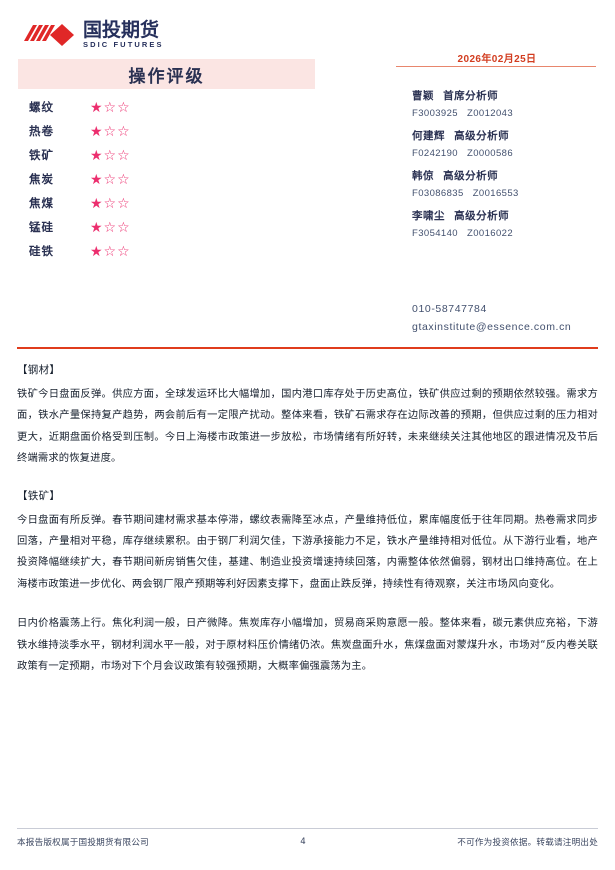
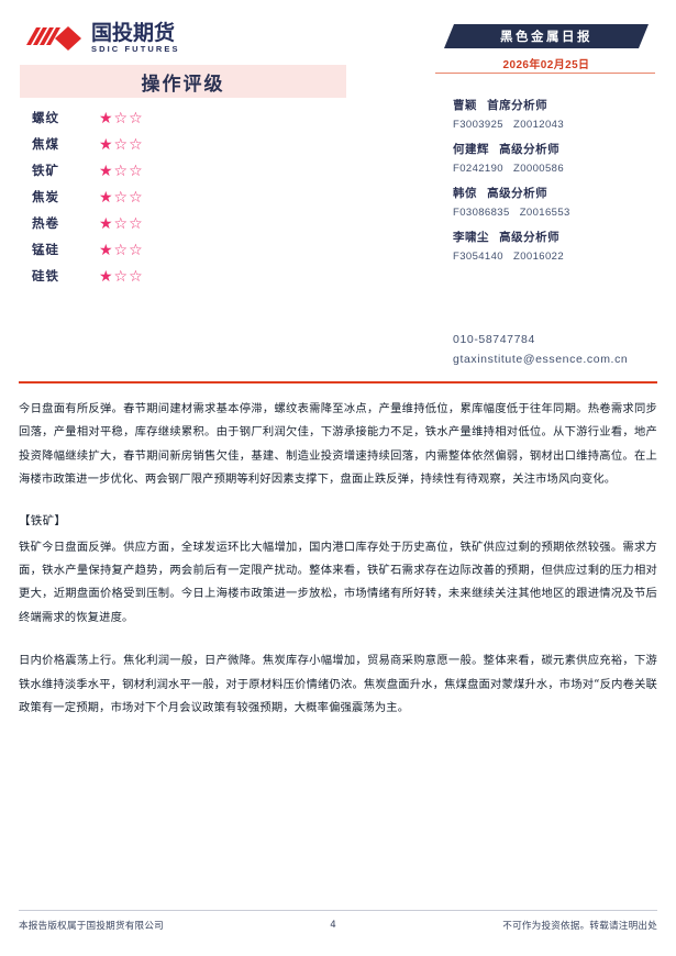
  国投期货
  SDIC FUTURES
  操作评级
  螺纹
  ★☆☆
- 热卷
+ 焦煤
  ★☆☆
  铁矿
  ★☆☆
  焦炭
  ★☆☆
- 焦煤
+ 热卷
  ★☆☆
  锰硅
  ★☆☆
  硅铁
  ★☆☆
+ 黑色金属日报
  2026年02月25日
  曹颖 首席分析师
  F3003925 Z0012043
  何建辉 高级分析师
  F0242190 Z0000586
  韩倞 高级分析师
  F03086835 Z0016553
  李啸尘 高级分析师
  F3054140 Z0016022
  010-58747784
  gtaxinstitute@essence.com.cn
- 【钢材】
- 铁矿今日盘面反弹。供应方面，全球发运环比大幅增加，国内港口库存处于历史高位，铁矿供应过剩的预期依然较强。需求方面，铁水产量保持复产趋势，两会前后有一定限产扰动。整体来看，铁矿石需求存在边际改善的预期，但供应过剩的压力相对更大，近期盘面价格受到压制。今日上海楼市政策进一步放松，市场情绪有所好转，未来继续关注其他地区的跟进情况及节后终端需求的恢复进度。
+ 今日盘面有所反弹。春节期间建材需求基本停滞，螺纹表需降至冰点，产量维持低位，累库幅度低于往年同期。热卷需求同步回落，产量相对平稳，库存继续累积。由于钢厂利润欠佳，下游承接能力不足，铁水产量维持相对低位。从下游行业看，地产投资降幅继续扩大，春节期间新房销售欠佳，基建、制造业投资增速持续回落，内需整体依然偏弱，钢材出口维持高位。在上海楼市政策进一步优化、两会钢厂限产预期等利好因素支撑下，盘面止跌反弹，持续性有待观察，关注市场风向变化。
  【铁矿】
- 今日盘面有所反弹。春节期间建材需求基本停滞，螺纹表需降至冰点，产量维持低位，累库幅度低于往年同期。热卷需求同步回落，产量相对平稳，库存继续累积。由于钢厂利润欠佳，下游承接能力不足，铁水产量维持相对低位。从下游行业看，地产投资降幅继续扩大，春节期间新房销售欠佳，基建、制造业投资增速持续回落，内需整体依然偏弱，钢材出口维持高位。在上海楼市政策进一步优化、两会钢厂限产预期等利好因素支撑下，盘面止跌反弹，持续性有待观察，关注市场风向变化。
+ 铁矿今日盘面反弹。供应方面，全球发运环比大幅增加，国内港口库存处于历史高位，铁矿供应过剩的预期依然较强。需求方面，铁水产量保持复产趋势，两会前后有一定限产扰动。整体来看，铁矿石需求存在边际改善的预期，但供应过剩的压力相对更大，近期盘面价格受到压制。今日上海楼市政策进一步放松，市场情绪有所好转，未来继续关注其他地区的跟进情况及节后终端需求的恢复进度。
  日内价格震荡上行。焦化利润一般，日产微降。焦炭库存小幅增加，贸易商采购意愿一般。整体来看，碳元素供应充裕，下游铁水维持淡季水平，钢材利润水平一般，对于原材料压价情绪仍浓。焦炭盘面升水，焦煤盘面对蒙煤升水，市场对“反内卷关联政策有一定预期，市场对下个月会议政策有较强预期，大概率偏强震荡为主。
  本报告版权属于国投期货有限公司
  4
  不可作为投资依据。转载请注明出处
